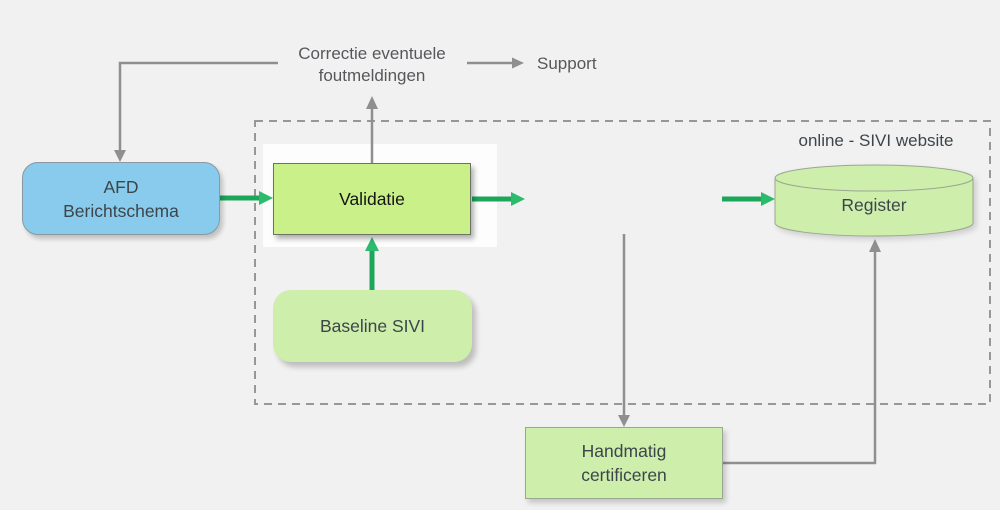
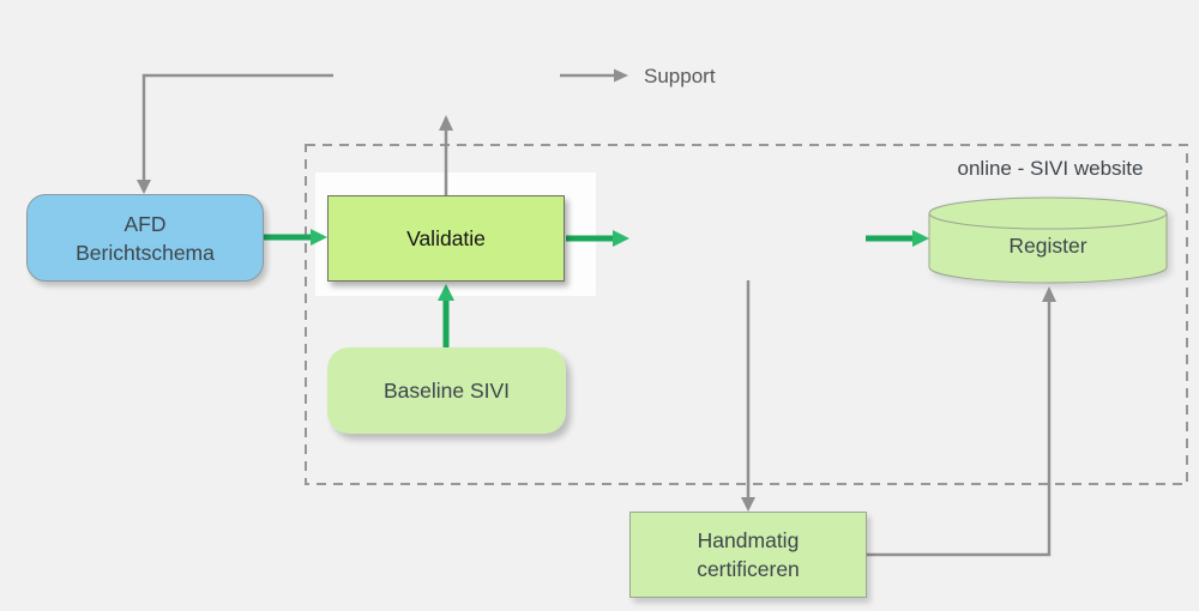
  AFD
  Berichtschema
  Validatie
  Baseline SIVI
  Handmatig
  certificeren
  Register
- Correctie eventuele
- foutmeldingen
  Support
  online - SIVI website
